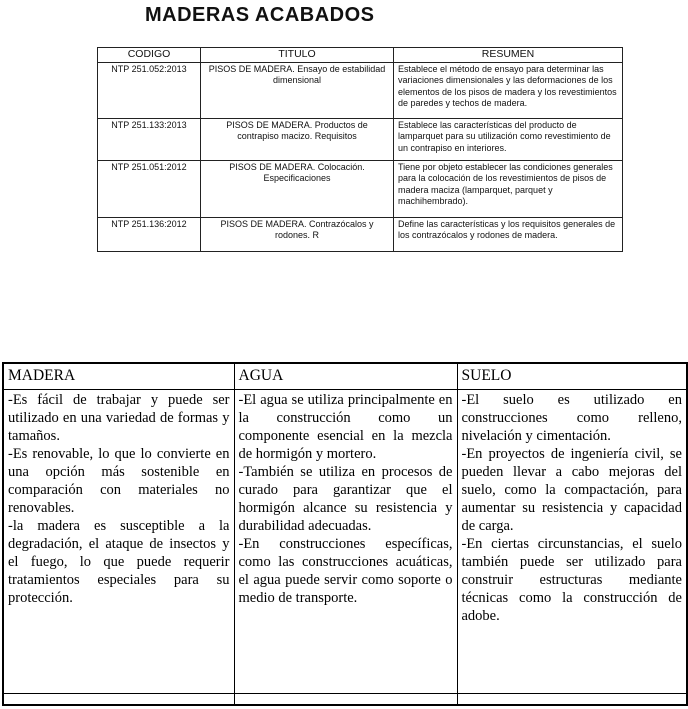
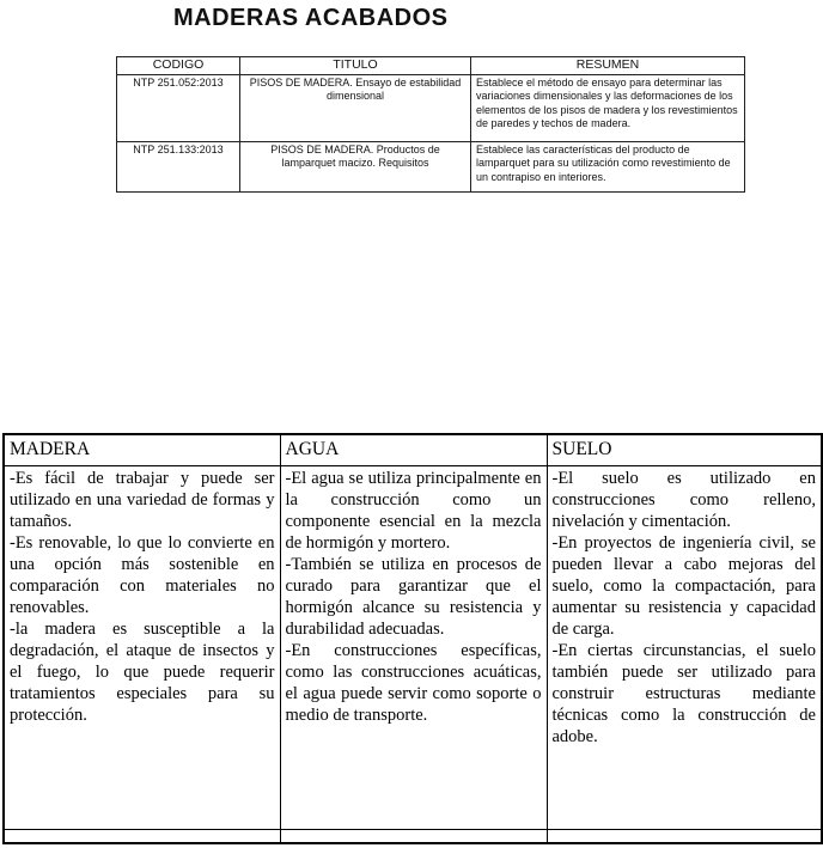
  MADERAS ACABADOS
  CODIGO	TITULO	RESUMEN
  NTP 251.052:2013	PISOS DE MADERA. Ensayo de estabilidad dimensional	Establece el método de ensayo para determinar las variaciones dimensionales y las deformaciones de los elementos de los pisos de madera y los revestimientos de paredes y techos de madera.
- NTP 251.133:2013	PISOS DE MADERA. Productos de contrapiso macizo. Requisitos	Establece las características del producto de lamparquet para su utilización como revestimiento de un contrapiso en interiores.
+ NTP 251.133:2013	PISOS DE MADERA. Productos de lamparquet macizo. Requisitos	Establece las características del producto de lamparquet para su utilización como revestimiento de un contrapiso en interiores.
- NTP 251.051:2012	PISOS DE MADERA. Colocación. Especificaciones	Tiene por objeto establecer las condiciones generales para la colocación de los revestimientos de pisos de madera maciza (lamparquet, parquet y machihembrado).
- NTP 251.136:2012	PISOS DE MADERA. Contrazócalos y rodones. R	Define las características y los requisitos generales de los contrazócalos y rodones de madera.
  MADERA	AGUA	SUELO
  -Es fácil de trabajar y puede ser utilizado en una variedad de formas y tamaños. -Es renovable, lo que lo convierte en una opción más sostenible en comparación con materiales no renovables. -la madera es susceptible a la degradación, el ataque de insectos y el fuego, lo que puede requerir tratamientos especiales para su protección.	-El agua se utiliza principalmente en la construcción como un componente esencial en la mezcla de hormigón y mortero. -También se utiliza en procesos de curado para garantizar que el hormigón alcance su resistencia y durabilidad adecuadas. -En construcciones específicas, como las construcciones acuáticas, el agua puede servir como soporte o medio de transporte.	-El suelo es utilizado en construcciones como relleno, nivelación y cimentación. -En proyectos de ingeniería civil, se pueden llevar a cabo mejoras del suelo, como la compactación, para aumentar su resistencia y capacidad de carga. -En ciertas circunstancias, el suelo también puede ser utilizado para construir estructuras mediante técnicas como la construcción de adobe.
